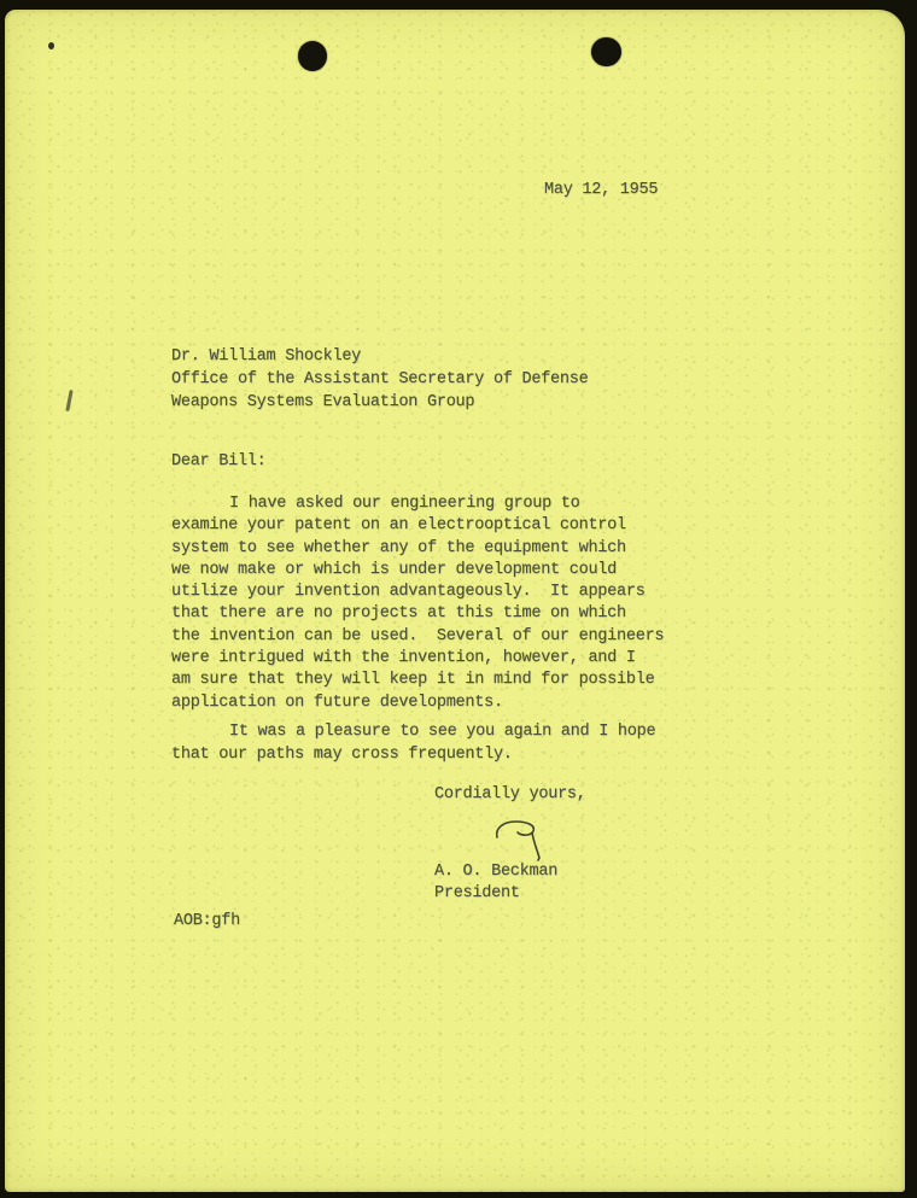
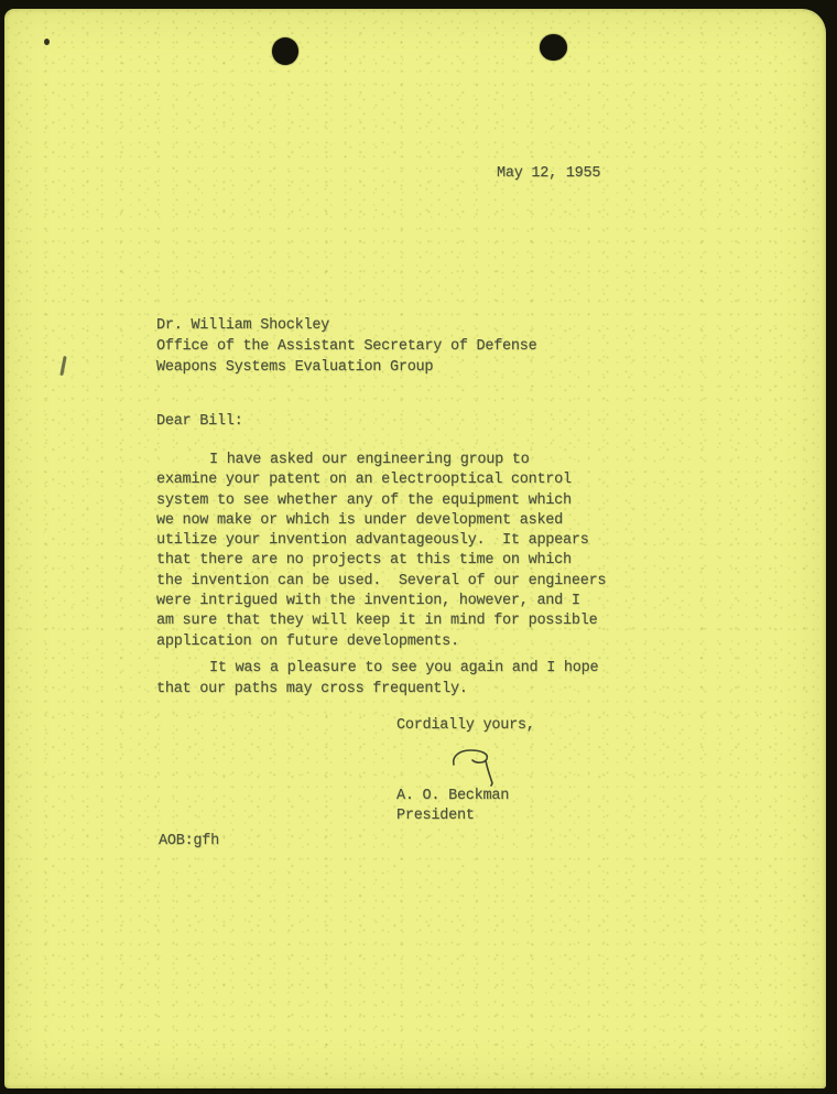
  May 12, 1955
  Dr. William Shockley
  Office of the Assistant Secretary of Defense
  Weapons Systems Evaluation Group
  Dear Bill:
  I have asked our engineering group to
  examine your patent on an electrooptical control
  system to see whether any of the equipment which
- we now make or which is under development could
+ we now make or which is under development asked
  utilize your invention advantageously. It appears
  that there are no projects at this time on which
  the invention can be used. Several of our engineers
  were intrigued with the invention, however, and I
  am sure that they will keep it in mind for possible
  application on future developments.
  It was a pleasure to see you again and I hope
  that our paths may cross frequently.
  Cordially yours,
  A. O. Beckman
  President
  AOB:gfh
